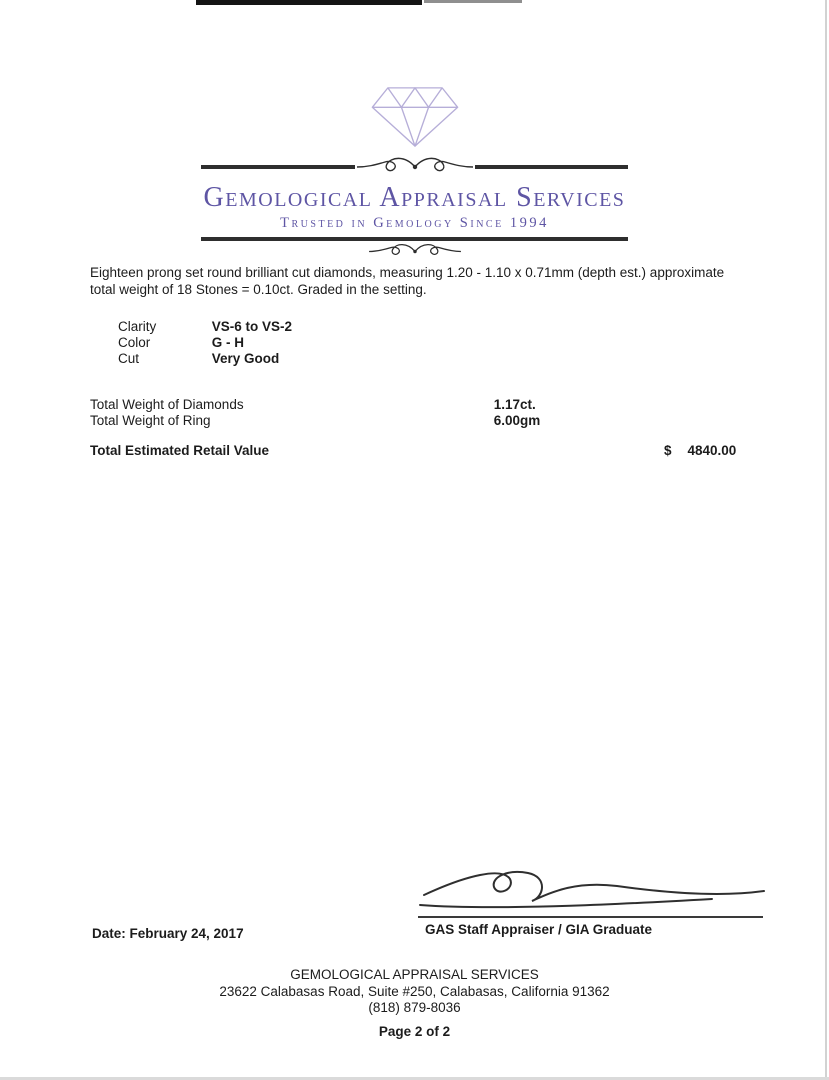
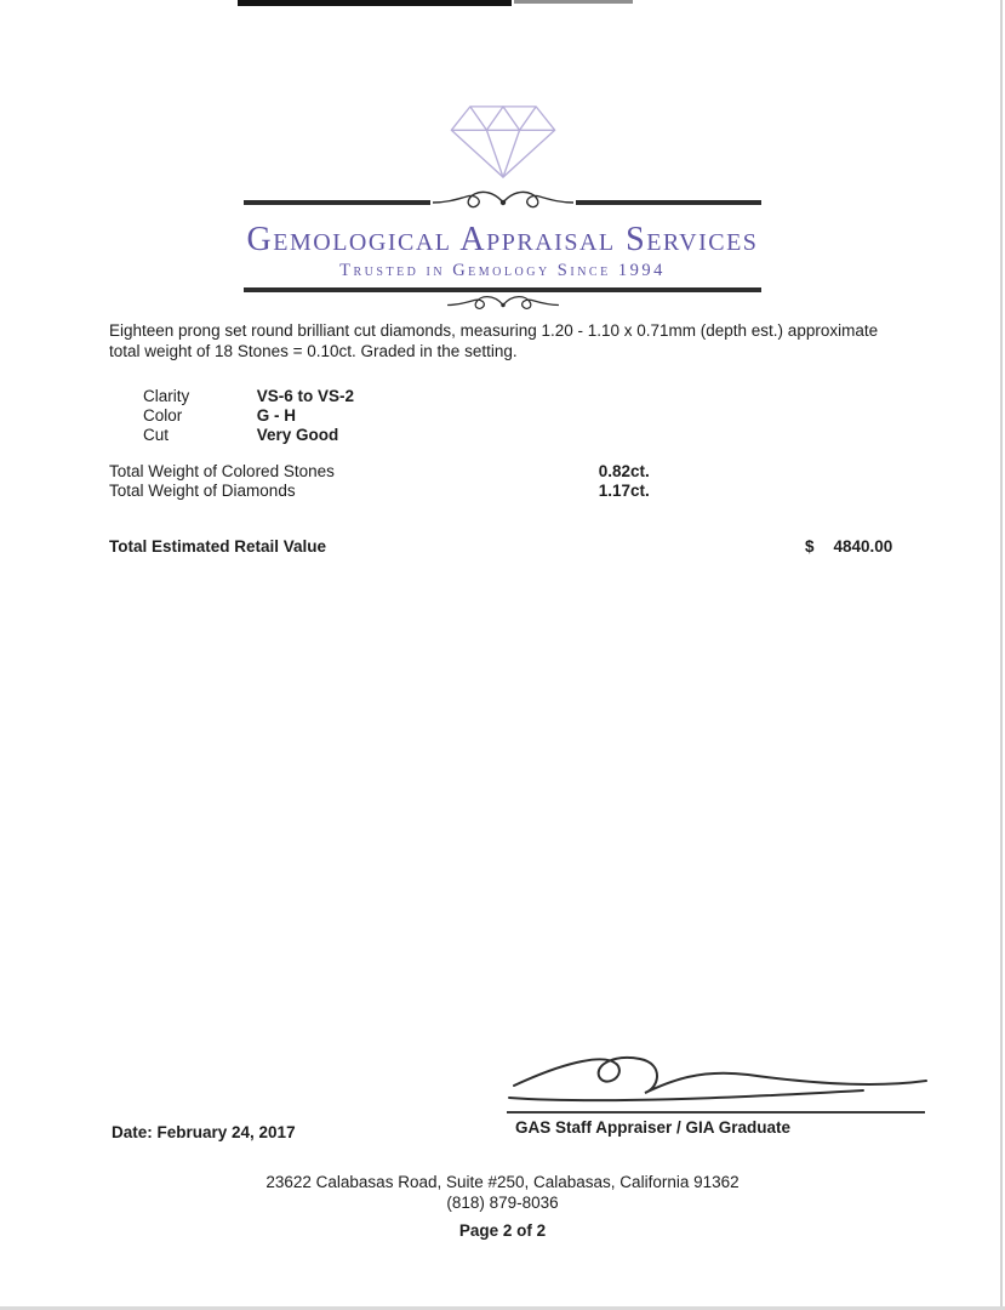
  Gemological Appraisal Services
  Trusted in Gemology Since 1994
  Eighteen prong set round brilliant cut diamonds, measuring 1.20 - 1.10 x 0.71mm (depth est.) approximate total weight of 18 Stones = 0.10ct. Graded in the setting.
  Clarity VS-6 to VS-2
  Color G - H
  Cut Very Good
+ Total Weight of Colored Stones 0.82ct.
  Total Weight of Diamonds 1.17ct.
- Total Weight of Ring 6.00gm
  Total Estimated Retail Value
  $
  4840.00
  Date: February 24, 2017
  GAS Staff Appraiser / GIA Graduate
- GEMOLOGICAL APPRAISAL SERVICES
  23622 Calabasas Road, Suite #250, Calabasas, California 91362
  (818) 879-8036
  Page 2 of 2
